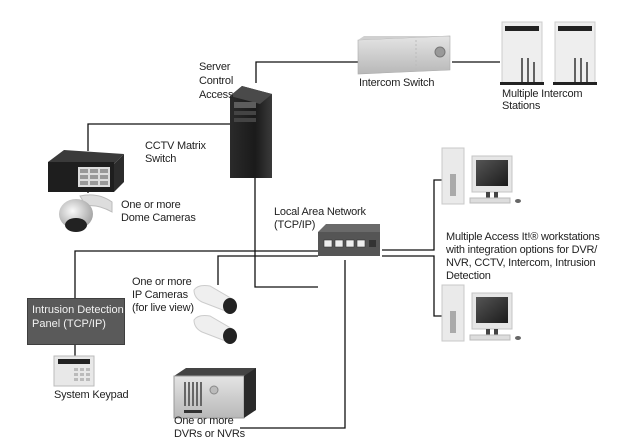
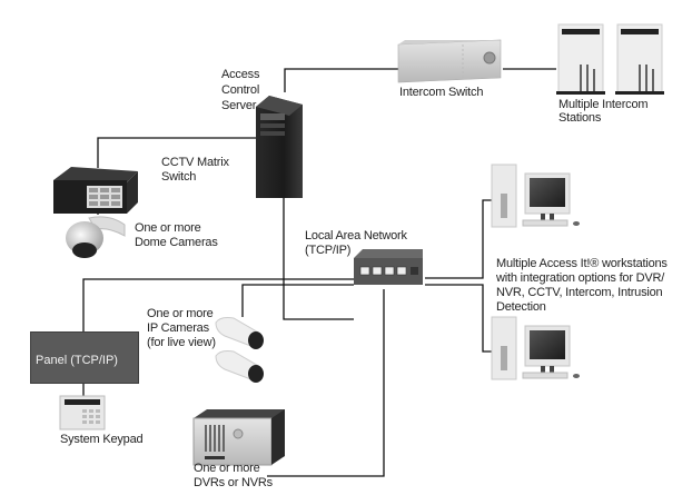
- Intrusion Detection
  Panel (TCP/IP)
- Server
+ Access
  Control
- Access
+ Server
  Intercom Switch
  Multiple Intercom
  Stations
  CCTV Matrix
  Switch
  One or more
  Dome Cameras
  Local Area Network
  (TCP/IP)
  Multiple Access It!® workstations
  with integration options for DVR/
  NVR, CCTV, Intercom, Intrusion
  Detection
  One or more
  IP Cameras
  (for live view)
  System Keypad
  One or more
  DVRs or NVRs
